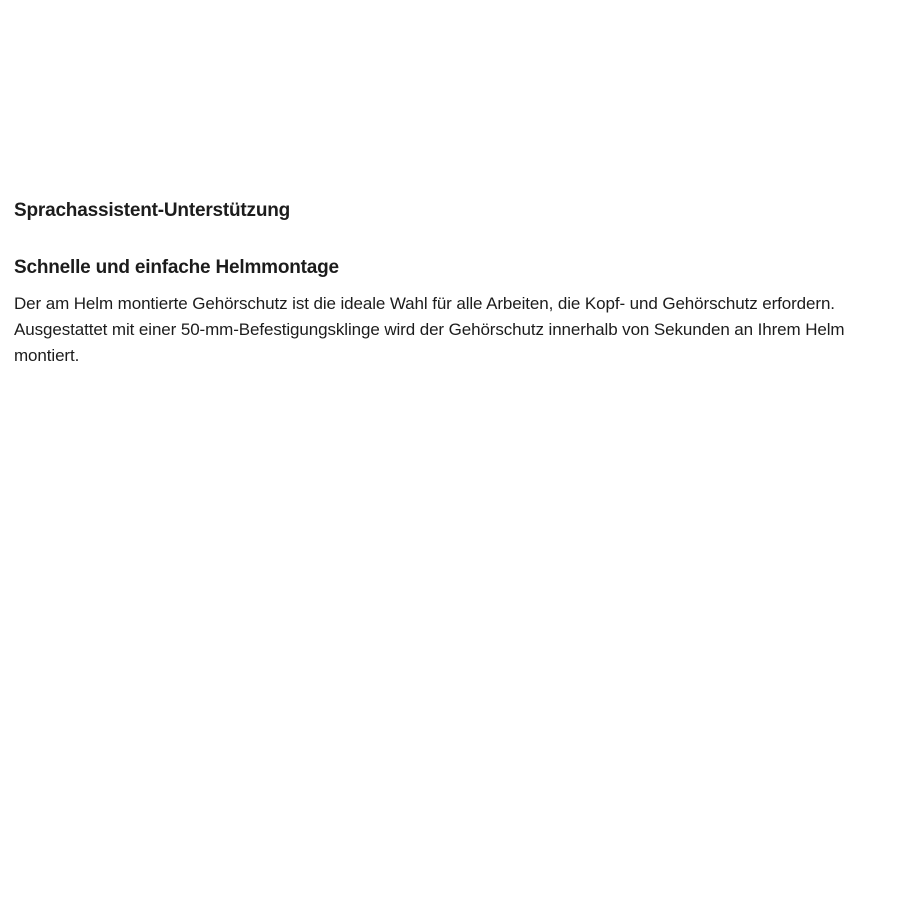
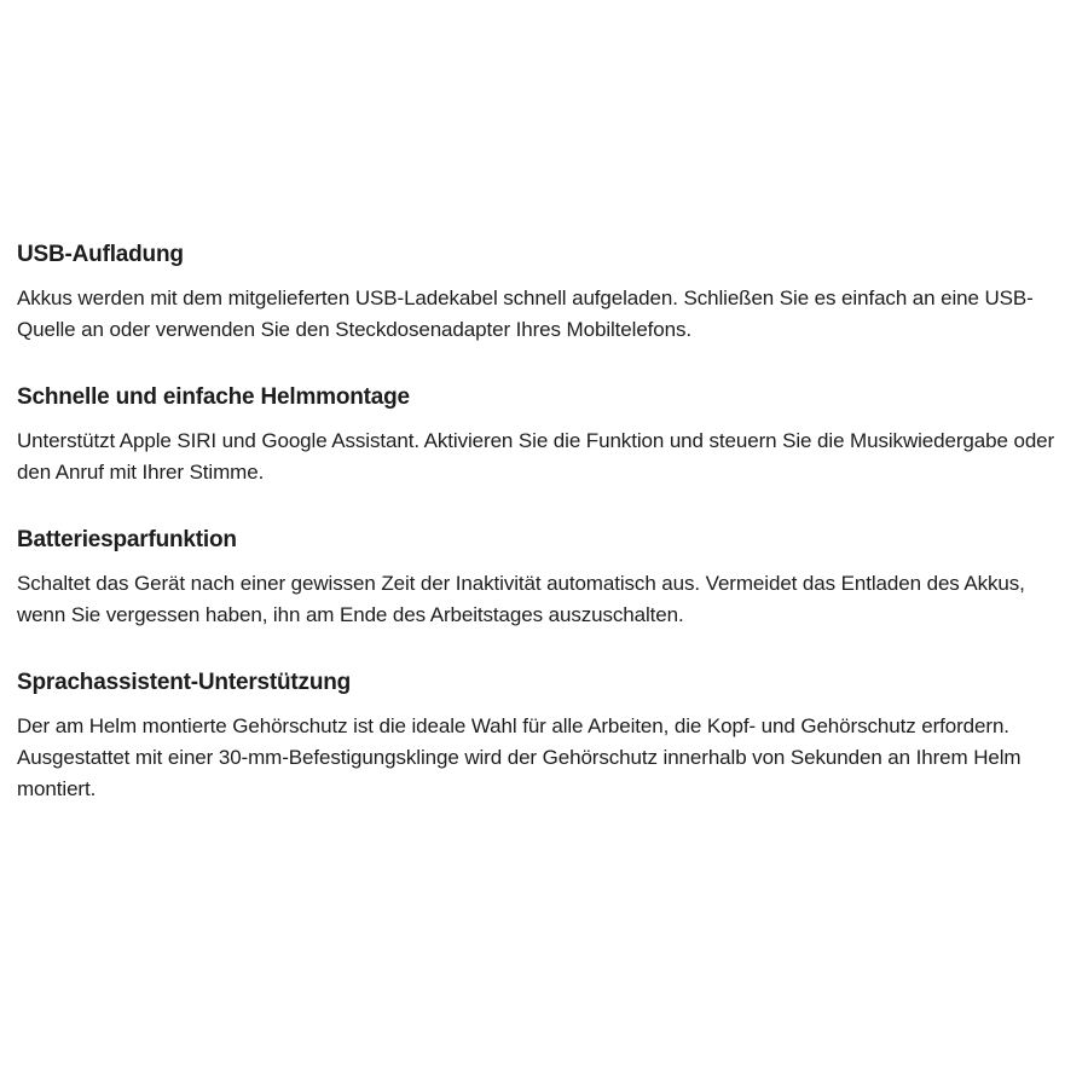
+ USB-Aufladung
+ Akkus werden mit dem mitgelieferten USB-Ladekabel schnell aufgeladen. Schließen Sie es einfach an eine USB-Quelle an oder verwenden Sie den Steckdosenadapter Ihres Mobiltelefons.
- Sprachassistent-Unterstützung
+ Schnelle und einfache Helmmontage
+ Unterstützt Apple SIRI und Google Assistant. Aktivieren Sie die Funktion und steuern Sie die Musikwiedergabe oder den Anruf mit Ihrer Stimme.
+ Batteriesparfunktion
+ Schaltet das Gerät nach einer gewissen Zeit der Inaktivität automatisch aus. Vermeidet das Entladen des Akkus, wenn Sie vergessen haben, ihn am Ende des Arbeitstages auszuschalten.
- Schnelle und einfache Helmmontage
+ Sprachassistent-Unterstützung
- Der am Helm montierte Gehörschutz ist die ideale Wahl für alle Arbeiten, die Kopf- und Gehörschutz erfordern. Ausgestattet mit einer 50-mm-Befestigungsklinge wird der Gehörschutz innerhalb von Sekunden an Ihrem Helm montiert.
+ Der am Helm montierte Gehörschutz ist die ideale Wahl für alle Arbeiten, die Kopf- und Gehörschutz erfordern. Ausgestattet mit einer 30-mm-Befestigungsklinge wird der Gehörschutz innerhalb von Sekunden an Ihrem Helm montiert.
